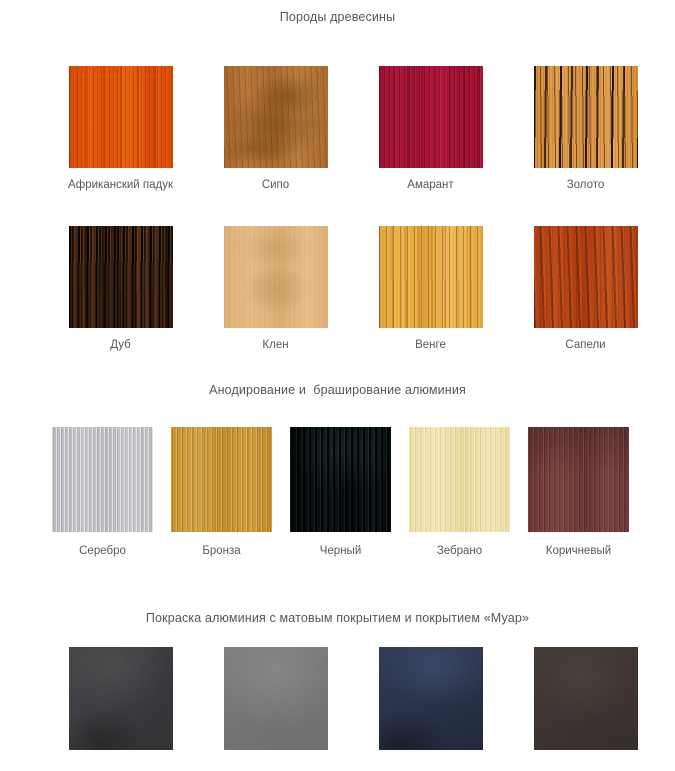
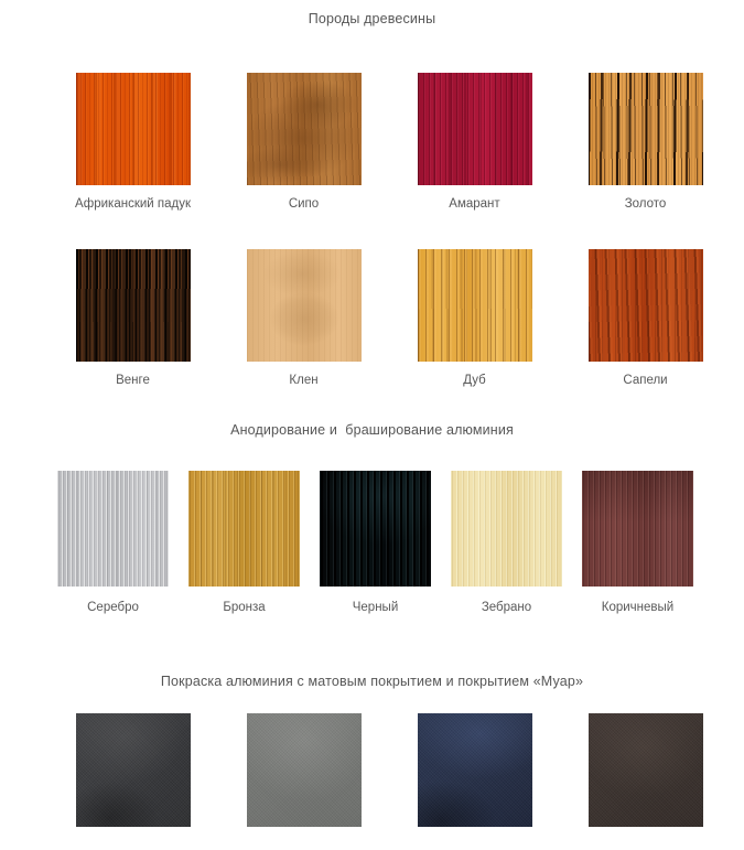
  Породы древесины
  Африканский падук
  Сипо
  Амарант
  Золото
- Дуб
+ Венге
  Клен
- Венге
+ Дуб
  Сапели
  Анодирование и браширование алюминия
  Серебро
  Бронза
  Черный
  Зебрано
  Коричневый
  Покраска алюминия с матовым покрытием и покрытием «Муар»
